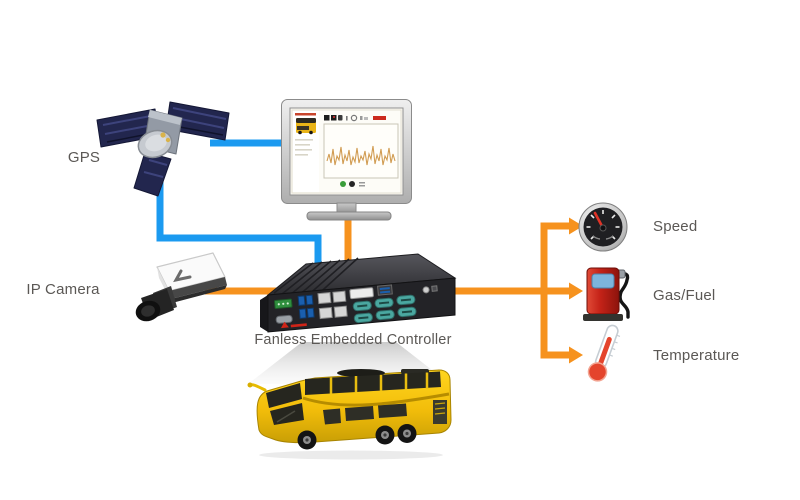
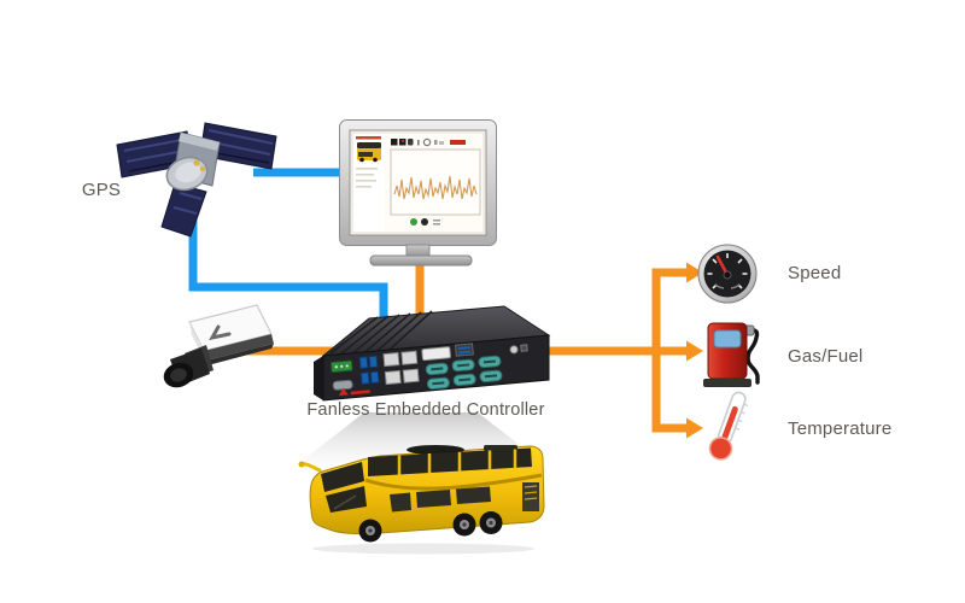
  GPS
- IP Camera
  Fanless Embedded Controller
  Speed
  Gas/Fuel
  Temperature
